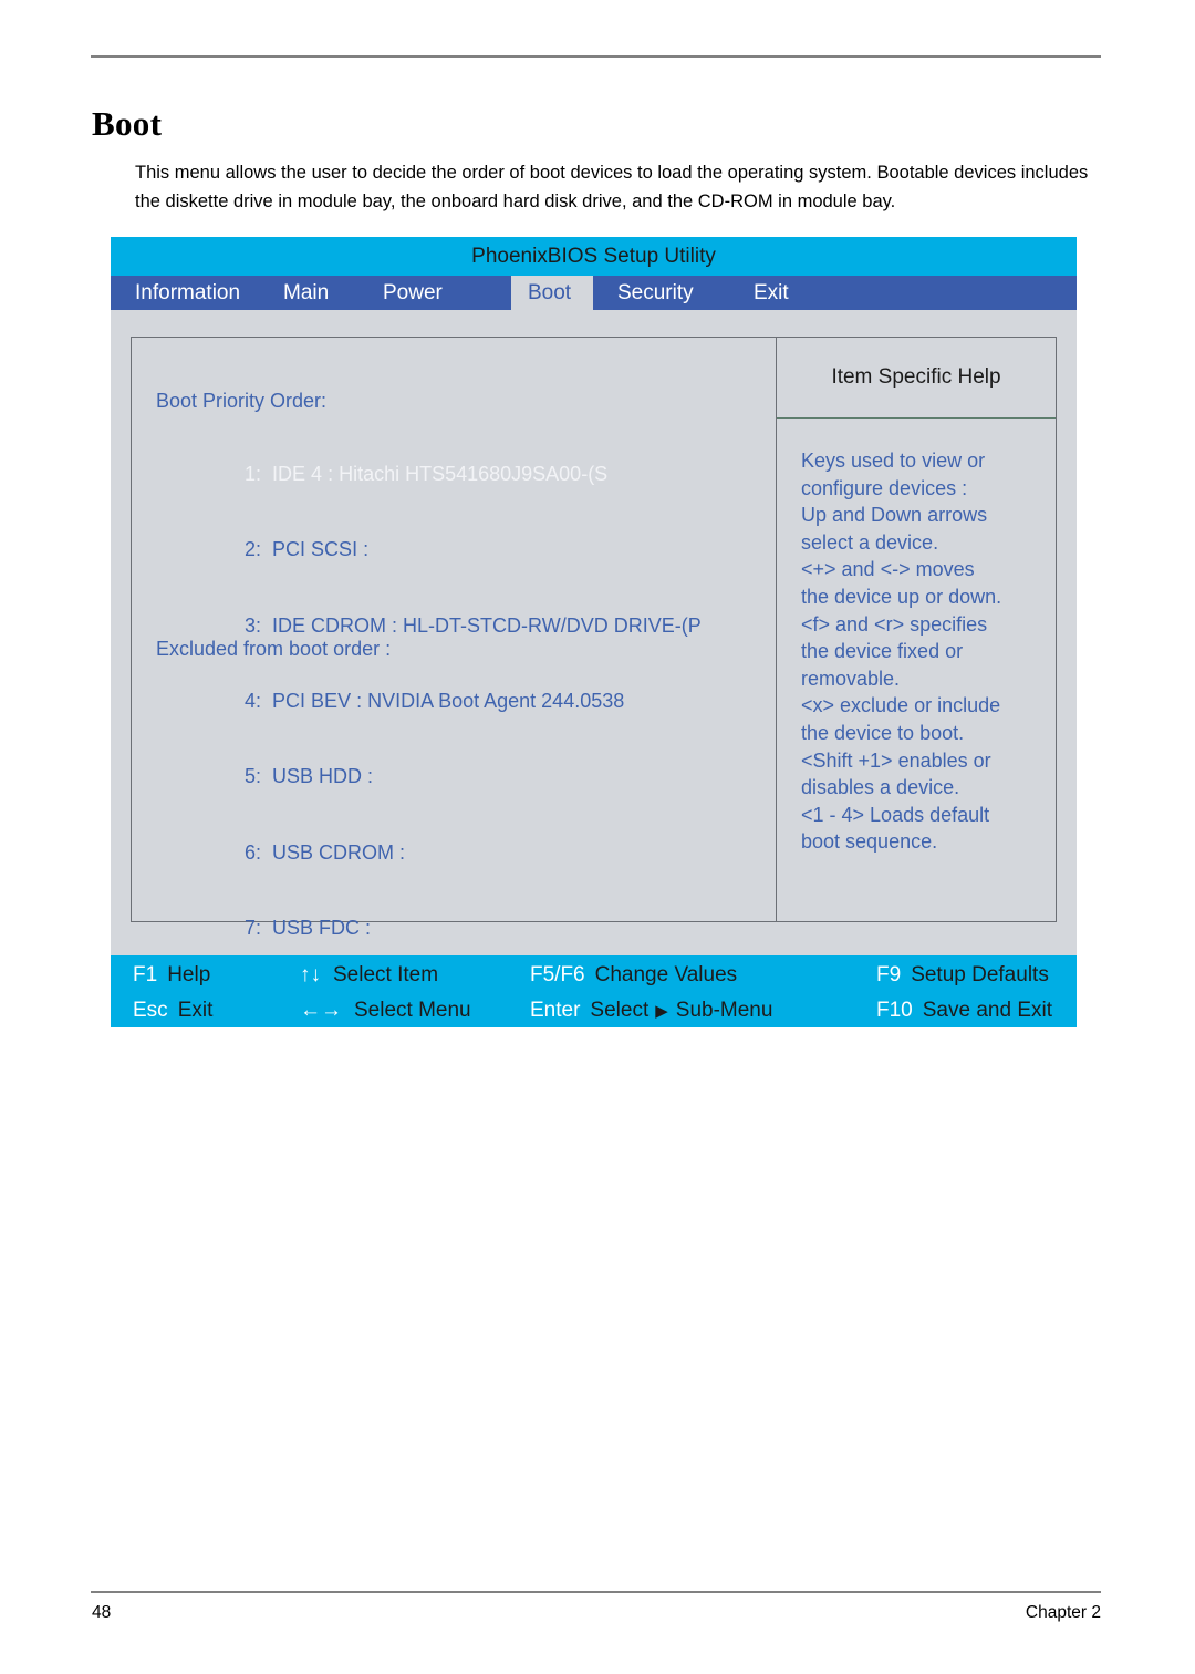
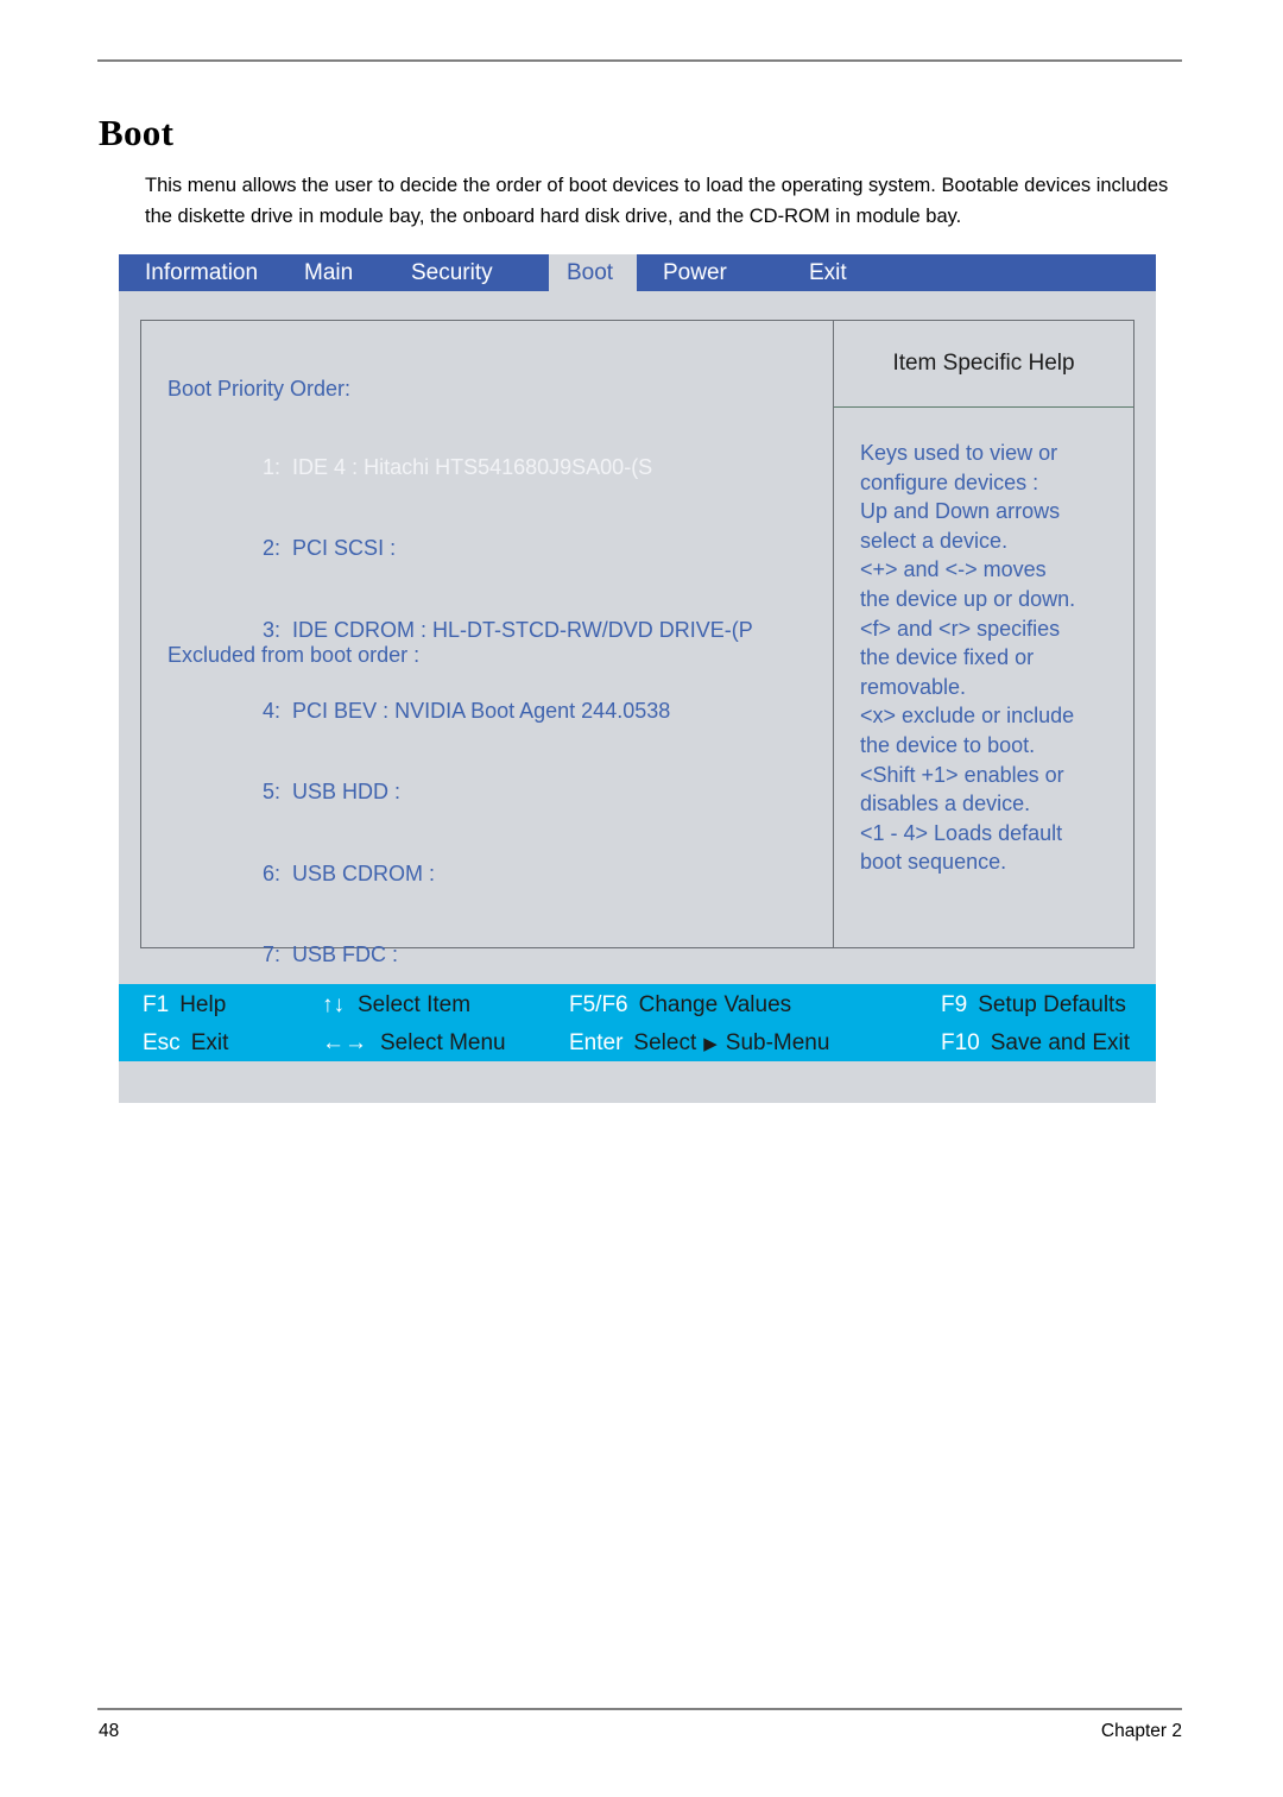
  Boot
  This menu allows the user to decide the order of boot devices to load the operating system. Bootable devices includes the diskette drive in module bay, the onboard hard disk drive, and the CD-ROM in module bay.
- PhoenixBIOS Setup Utility
  Information
  Main
- Power
+ Security
  Boot
- Security
+ Power
  Exit
  Boot Priority Order:
  1: IDE 4 : Hitachi HTS541680J9SA00-(S
  2: PCI SCSI :
  3: IDE CDROM : HL-DT-STCD-RW/DVD DRIVE-(P
  4: PCI BEV : NVIDIA Boot Agent 244.0538
  5: USB HDD :
  6: USB CDROM :
  7: USB FDC :
  Excluded from boot order :
  Item Specific Help
  Keys used to view or
  configure devices :
  Up and Down arrows
  select a device.
  <+> and <-> moves
  the device up or down.
  <f> and <r> specifies
  the device fixed or
  removable.
  <x> exclude or include
  the device to boot.
  <Shift +1> enables or
  disables a device.
  <1 - 4> Loads default
  boot sequence.
  F1
  Help
  ↑↓
  Select Item
  F5/F6
  Change Values
  F9
  Setup Defaults
  Esc
  Exit
  ←→
  Select Menu
  Enter
  Select
  ▶
  Sub-Menu
  F10
  Save and Exit
  48
  Chapter 2
